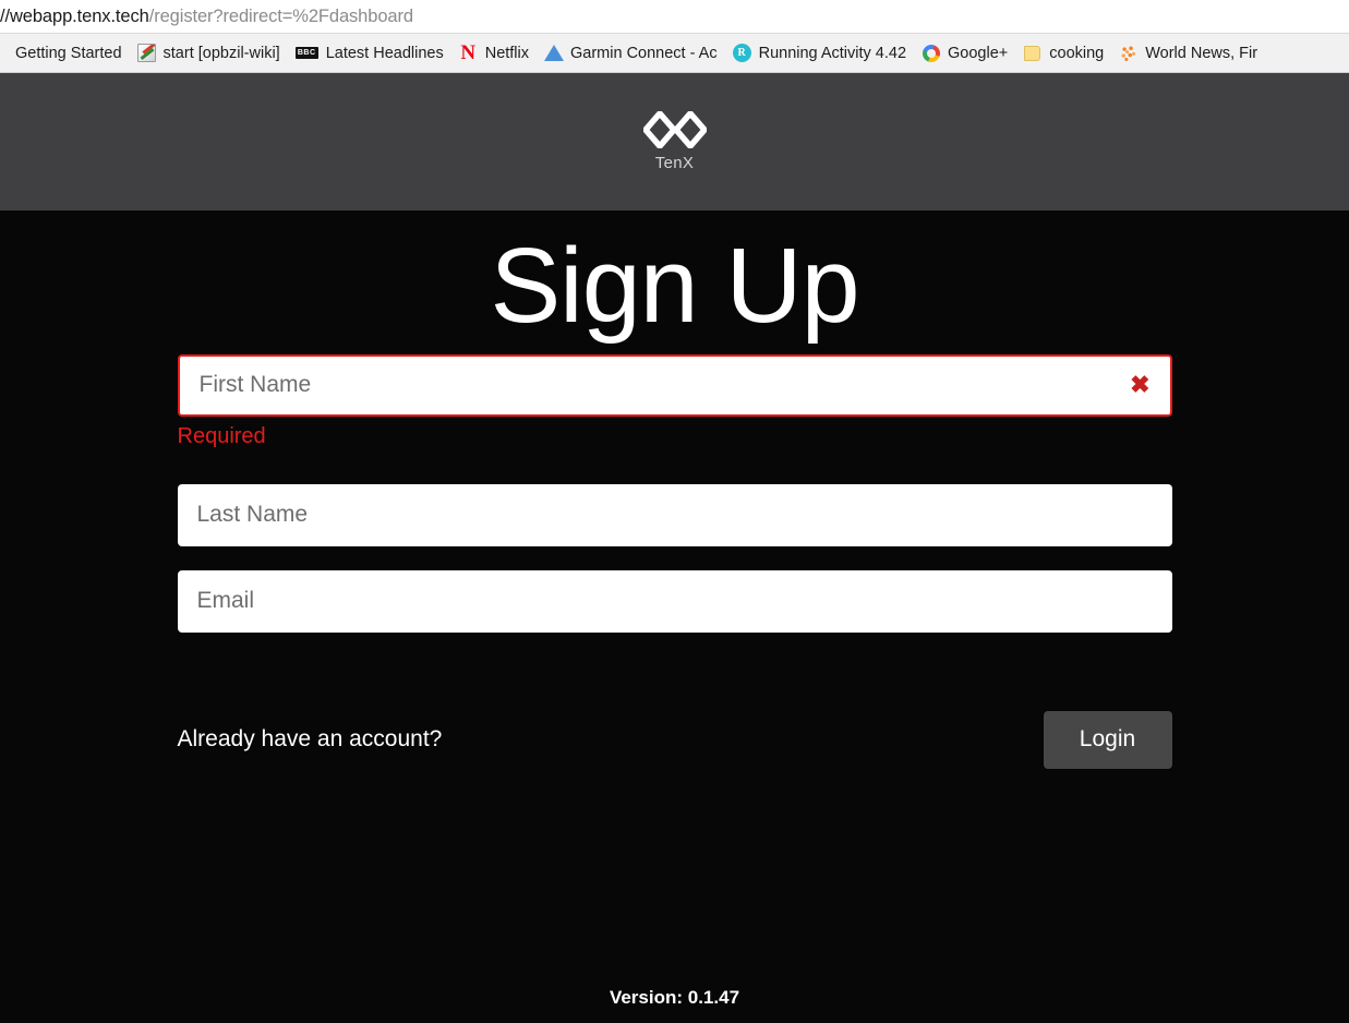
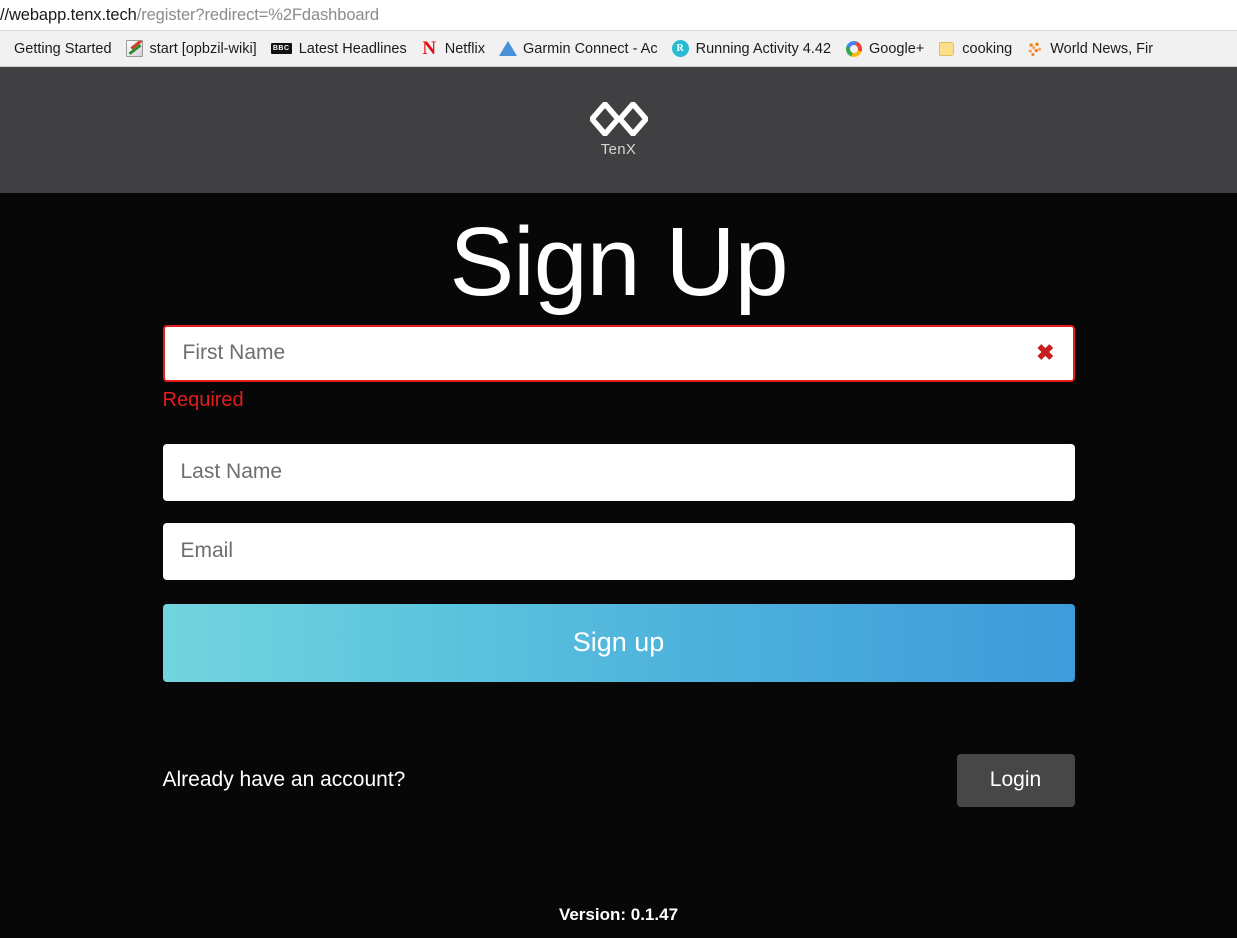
  //webapp.tenx.tech/register?redirect=%2Fdashboard
  Getting Started
  start [opbzil-wiki]
  Latest Headlines
  N
  Netflix
  Garmin Connect - Ac
  R
  Running Activity 4.42
  Google+
  cooking
  World News, Fir
  TenX
  Sign Up
  First Name
  ✖
  Required
  Last Name
  Email
+ Sign up
  Already have an account?
  Login
  Version: 0.1.47
